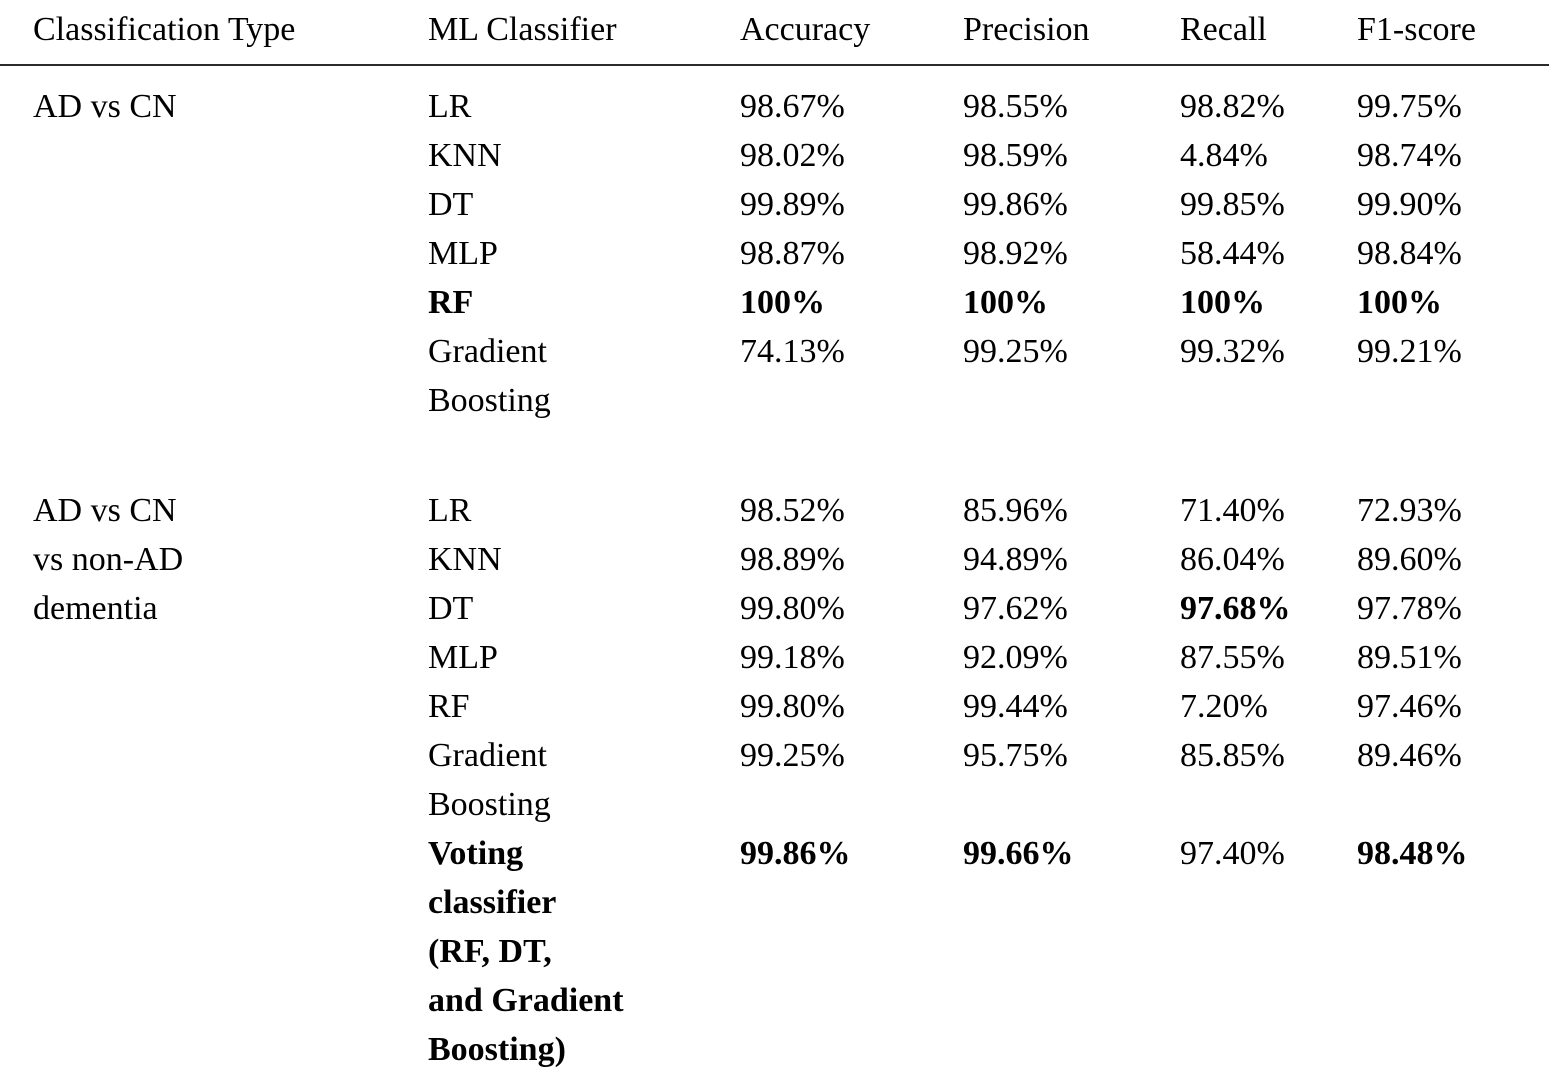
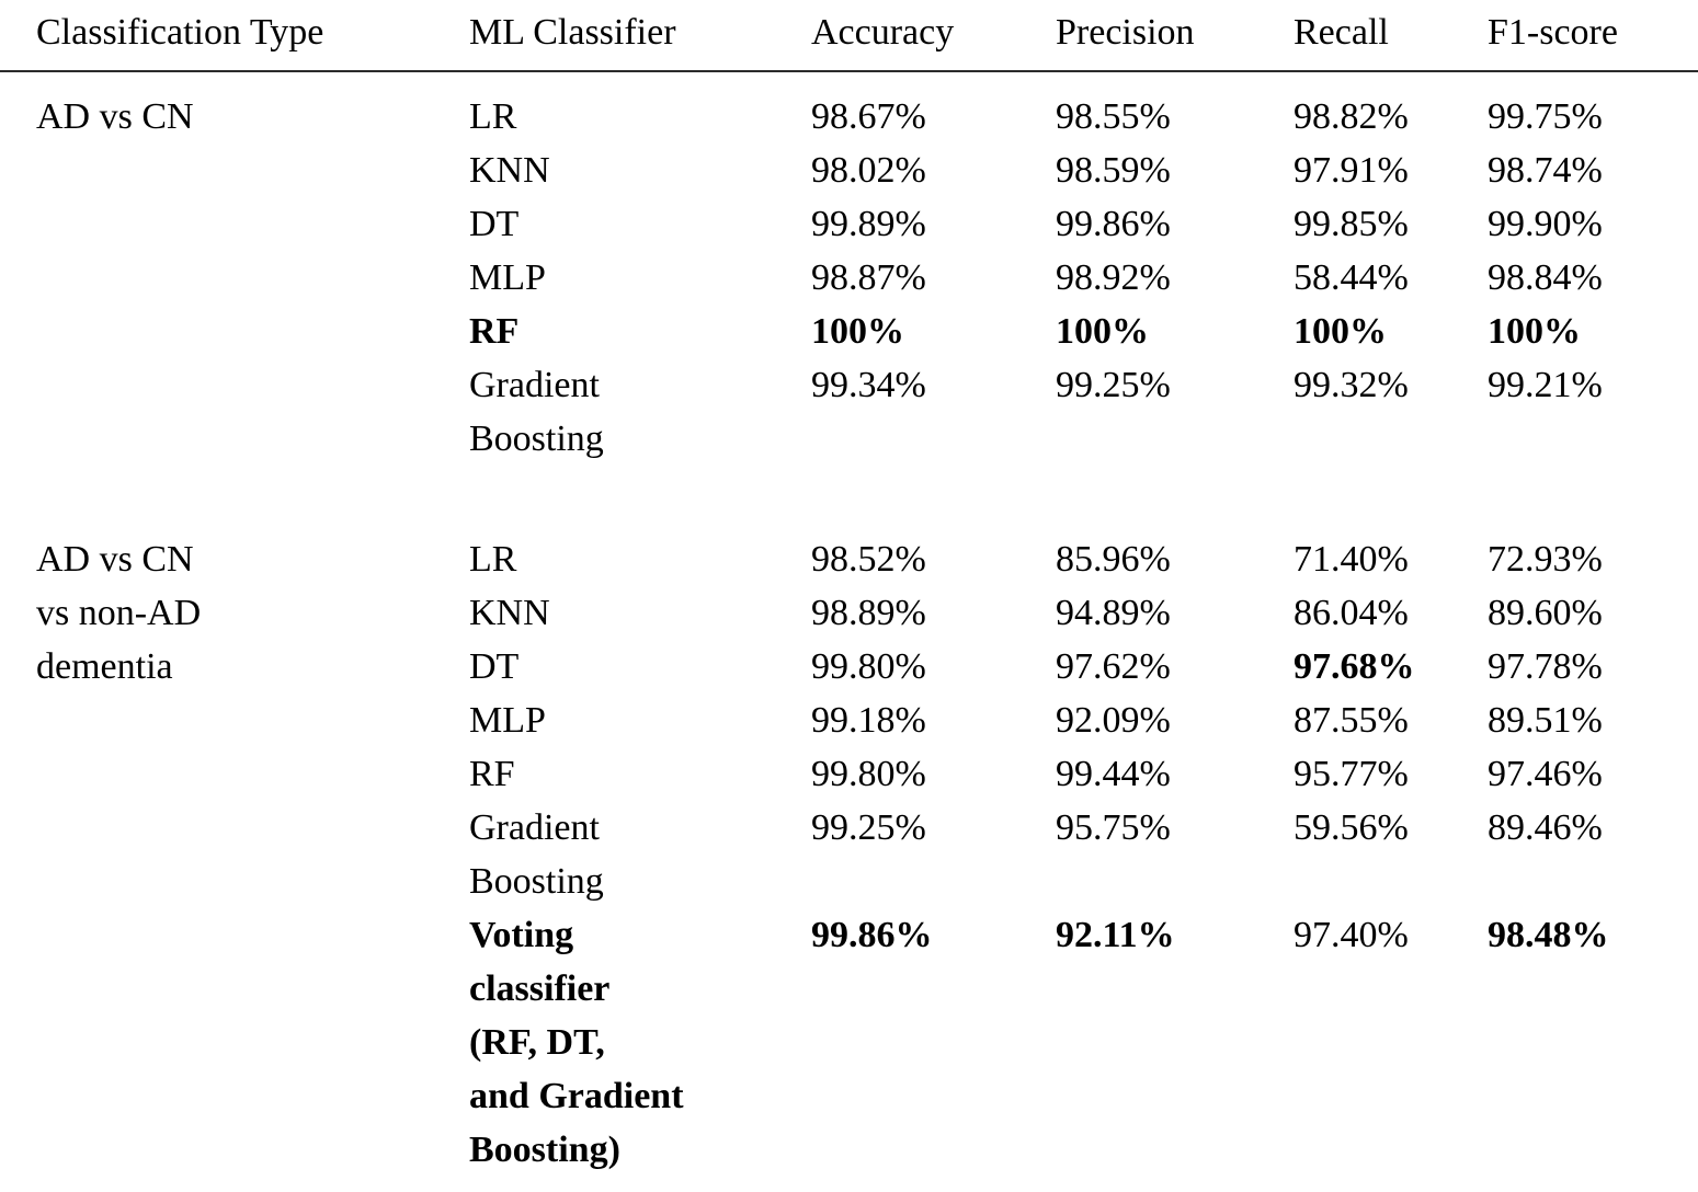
  Classification Type	ML Classifier	Accuracy	Precision	Recall	F1-score
  AD vs CN	LR	98.67%	98.55%	98.82%	99.75%
- KNN	98.02%	98.59%	4.84%	98.74%
+ KNN	98.02%	98.59%	97.91%	98.74%
  DT	99.89%	99.86%	99.85%	99.90%
  MLP	98.87%	98.92%	58.44%	98.84%
  RF	100%	100%	100%	100%
- Gradient Boosting	74.13%	99.25%	99.32%	99.21%
+ Gradient Boosting	99.34%	99.25%	99.32%	99.21%
  AD vs CN vs non-AD dementia	LR	98.52%	85.96%	71.40%	72.93%
  KNN	98.89%	94.89%	86.04%	89.60%
  DT	99.80%	97.62%	97.68%	97.78%
  MLP	99.18%	92.09%	87.55%	89.51%
- RF	99.80%	99.44%	7.20%	97.46%
+ RF	99.80%	99.44%	95.77%	97.46%
- Gradient Boosting	99.25%	95.75%	85.85%	89.46%
+ Gradient Boosting	99.25%	95.75%	59.56%	89.46%
- Voting classifier (RF, DT, and Gradient Boosting)	99.86%	99.66%	97.40%	98.48%
+ Voting classifier (RF, DT, and Gradient Boosting)	99.86%	92.11%	97.40%	98.48%
